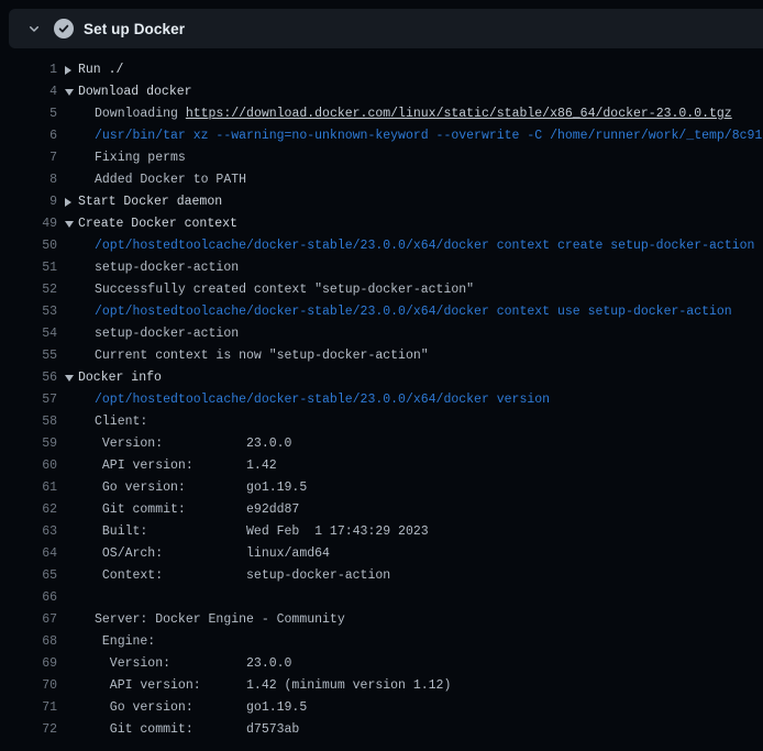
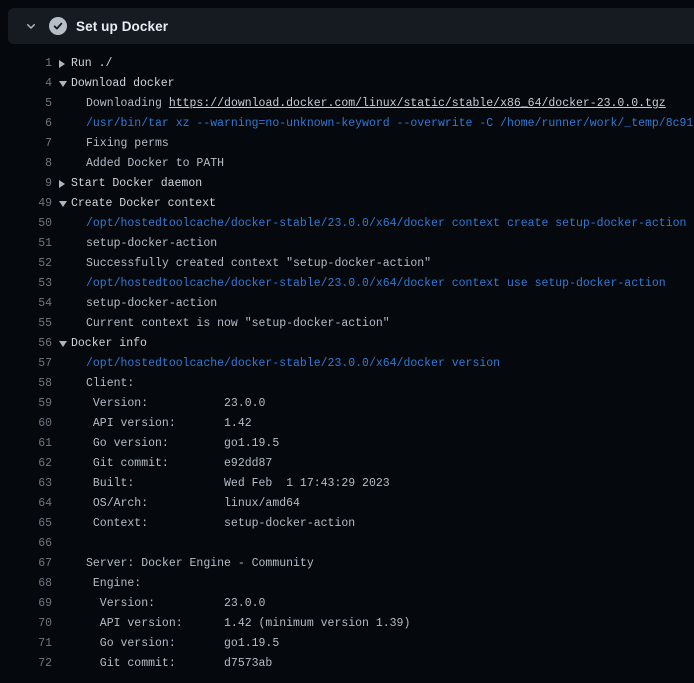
  Set up Docker
  1
  Run ./
  4
  Download docker
  5
  Downloading https://download.docker.com/linux/static/stable/x86_64/docker-23.0.0.tgz
  6
  /usr/bin/tar xz --warning=no-unknown-keyword --overwrite -C /home/runner/work/_temp/8c91
  7
  Fixing perms
  8
  Added Docker to PATH
  9
  Start Docker daemon
  49
  Create Docker context
  50
  /opt/hostedtoolcache/docker-stable/23.0.0/x64/docker context create setup-docker-action
  51
  setup-docker-action
  52
  Successfully created context "setup-docker-action"
  53
  /opt/hostedtoolcache/docker-stable/23.0.0/x64/docker context use setup-docker-action
  54
  setup-docker-action
  55
  Current context is now "setup-docker-action"
  56
  Docker info
  57
  /opt/hostedtoolcache/docker-stable/23.0.0/x64/docker version
  58
  Client:
  59
  Version: 23.0.0
  60
  API version: 1.42
  61
  Go version: go1.19.5
  62
  Git commit: e92dd87
  63
  Built: Wed Feb 1 17:43:29 2023
  64
  OS/Arch: linux/amd64
  65
  Context: setup-docker-action
  66
  67
  Server: Docker Engine - Community
  68
  Engine:
  69
  Version: 23.0.0
  70
- API version: 1.42 (minimum version 1.12)
+ API version: 1.42 (minimum version 1.39)
  71
  Go version: go1.19.5
  72
  Git commit: d7573ab
